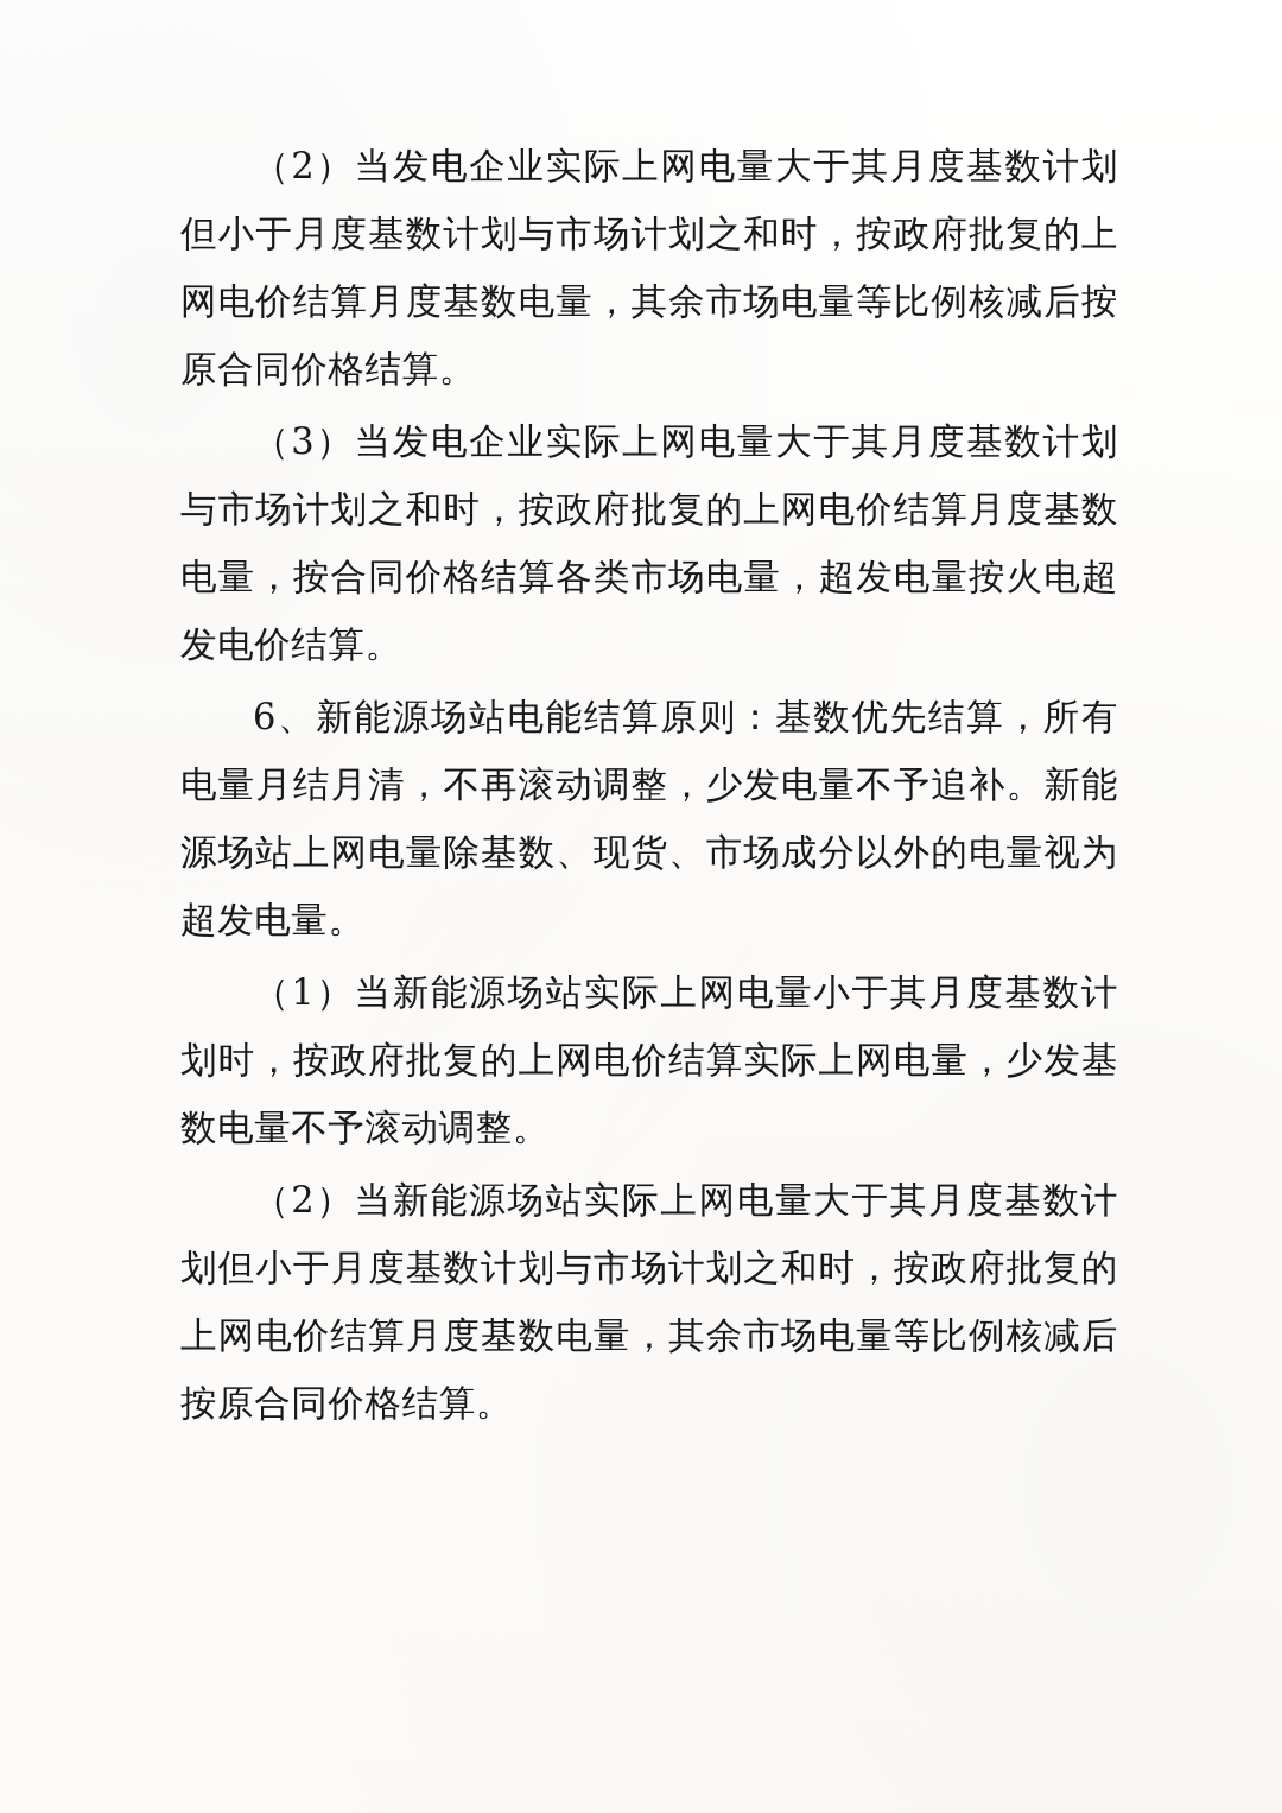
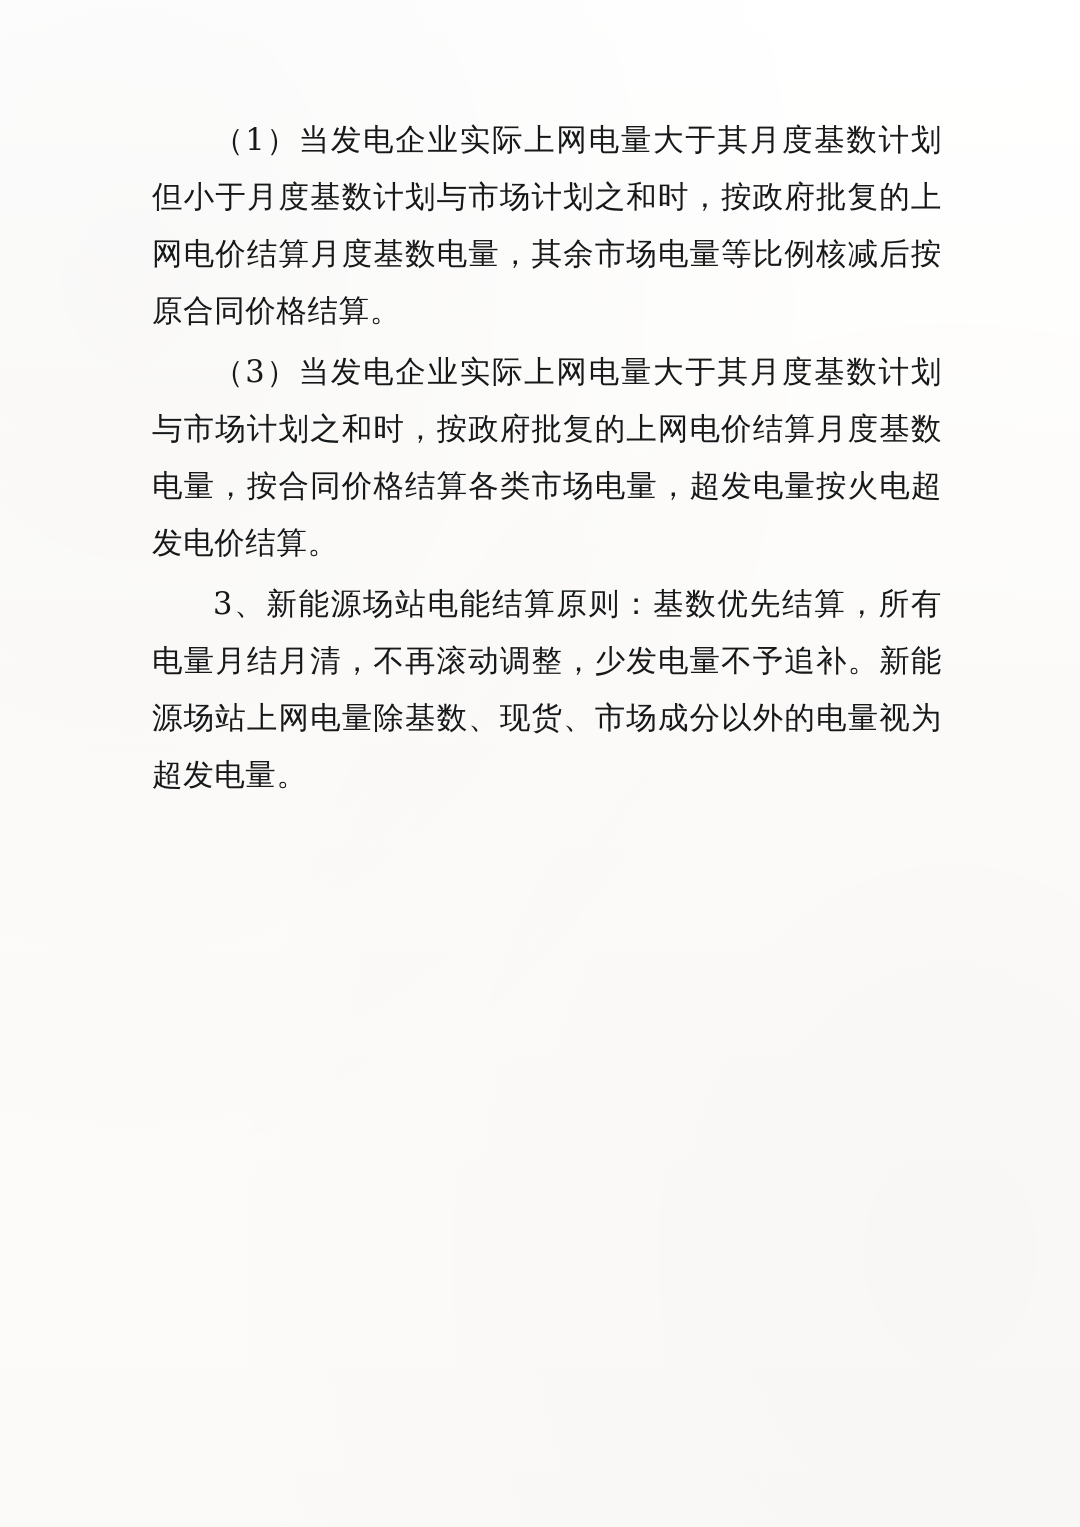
- （2）当发电企业实际上网电量大于其月度基数计划但小于月度基数计划与市场计划之和时，按政府批复的上网电价结算月度基数电量，其余市场电量等比例核减后按原合同价格结算。
+ （1）当发电企业实际上网电量大于其月度基数计划但小于月度基数计划与市场计划之和时，按政府批复的上网电价结算月度基数电量，其余市场电量等比例核减后按原合同价格结算。
  （3）当发电企业实际上网电量大于其月度基数计划与市场计划之和时，按政府批复的上网电价结算月度基数电量，按合同价格结算各类市场电量，超发电量按火电超发电价结算。
- 6、新能源场站电能结算原则：基数优先结算，所有电量月结月清，不再滚动调整，少发电量不予追补。新能源场站上网电量除基数、现货、市场成分以外的电量视为超发电量。
+ 3、新能源场站电能结算原则：基数优先结算，所有电量月结月清，不再滚动调整，少发电量不予追补。新能源场站上网电量除基数、现货、市场成分以外的电量视为超发电量。
- （1）当新能源场站实际上网电量小于其月度基数计划时，按政府批复的上网电价结算实际上网电量，少发基数电量不予滚动调整。
- （2）当新能源场站实际上网电量大于其月度基数计划但小于月度基数计划与市场计划之和时，按政府批复的上网电价结算月度基数电量，其余市场电量等比例核减后按原合同价格结算。
